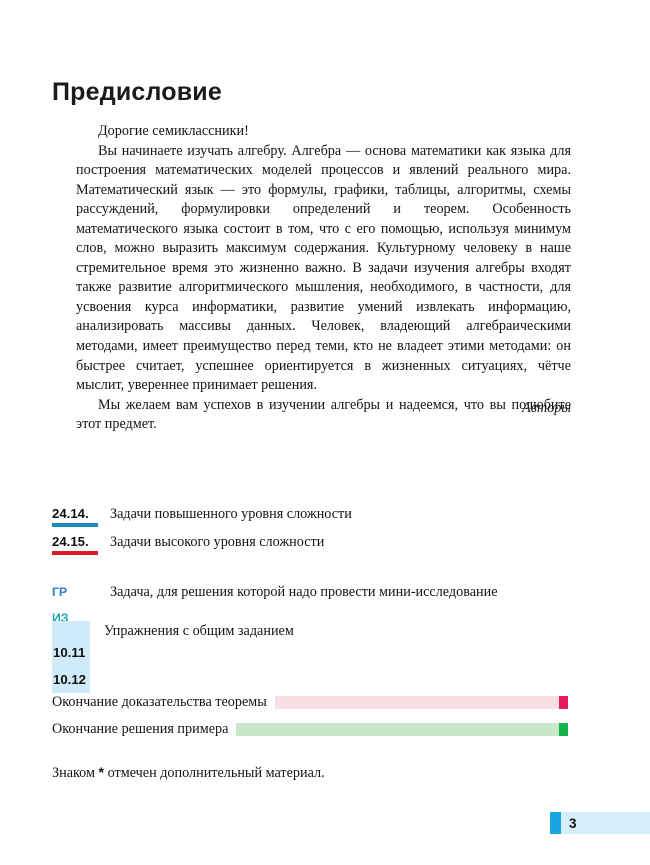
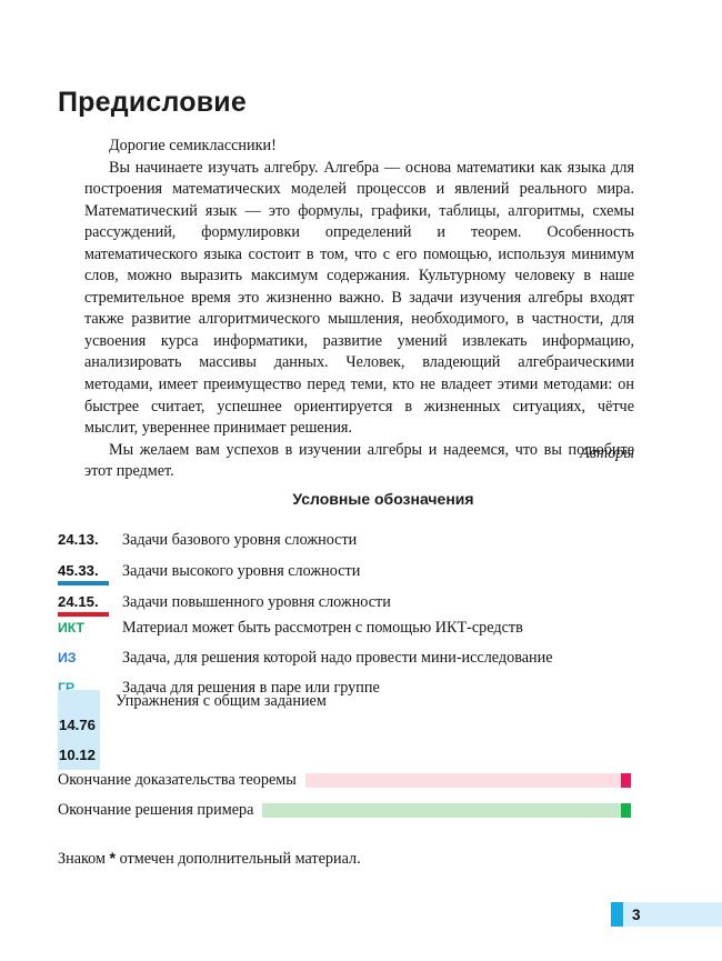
  Предисловие
  Дорогие семиклассники!
  Вы начинаете изучать алгебру. Алгебра — основа математики как языка для построения математических моделей процессов и явлений реального мира. Математический язык — это формулы, графики, таблицы, алгоритмы, схемы рассуждений, формулировки определений и теорем. Особенность математического языка состоит в том, что с его помощью, используя минимум слов, можно выразить максимум содержания. Культурному человеку в наше стремительное время это жизненно важно. В задачи изучения алгебры входят также развитие алгоритмического мышления, необходимого, в частности, для усвоения курса информатики, развитие умений извлекать информацию, анализировать массивы данных. Человек, владеющий алгебраическими методами, имеет преимущество перед теми, кто не владеет этими методами: он быстрее считает, успешнее ориентируется в жизненных ситуациях, чётче мыслит, увереннее принимает решения.
  Мы желаем вам успехов в изучении алгебры и надеемся, что вы полюбите этот предмет.
  Авторы
+ Условные обозначения
+ 24.13.
+ Задачи базового уровня сложности
- 24.14.
+ 45.33.
- Задачи повышенного уровня сложности
+ Задачи высокого уровня сложности
  24.15.
- Задачи высокого уровня сложности
+ Задачи повышенного уровня сложности
+ ИКТ
+ Материал может быть рассмотрен с помощью ИКТ-средств
- ГР
+ ИЗ
  Задача, для решения которой надо провести мини-исследование
- ИЗ
+ ГР
+ Задача для решения в паре или группе
  Упражнения с общим заданием
- 10.11
+ 14.76
  10.12
  Окончание доказательства теоремы
  Окончание решения примера
  Знаком * отмечен дополнительный материал.
  3
